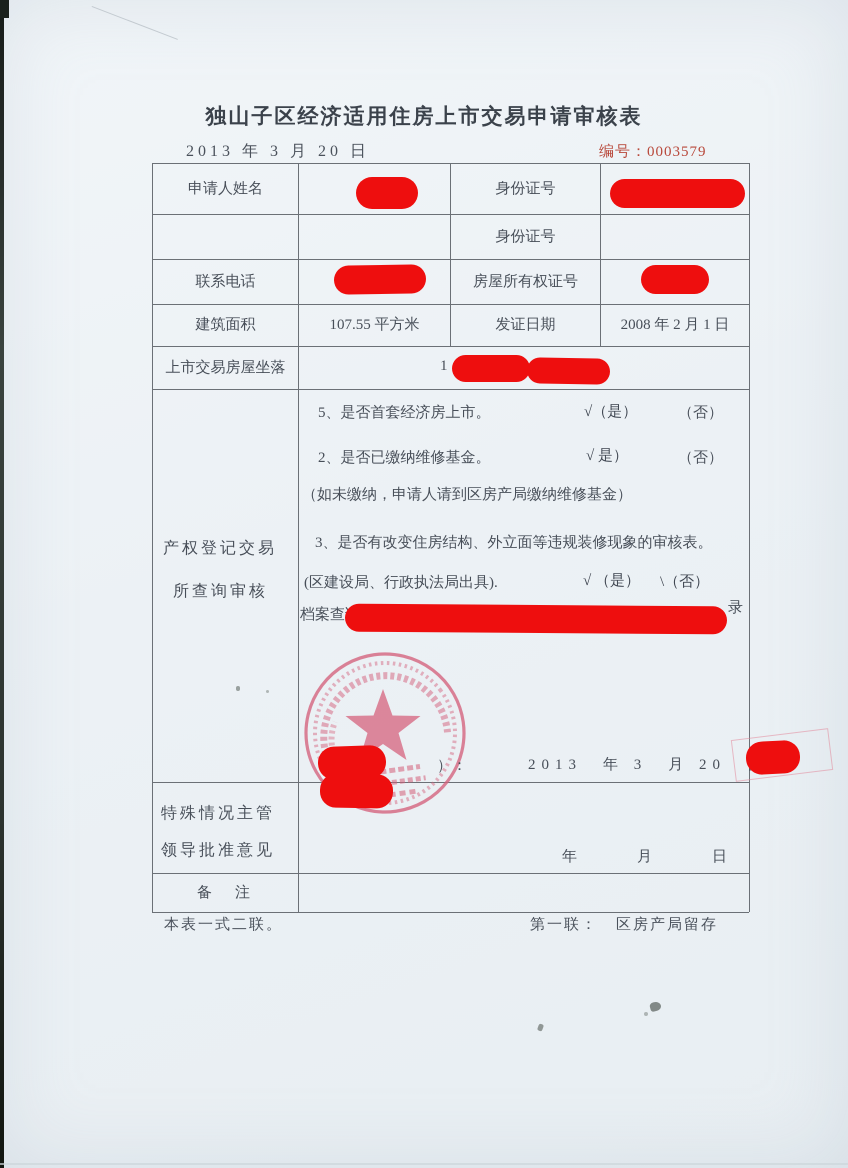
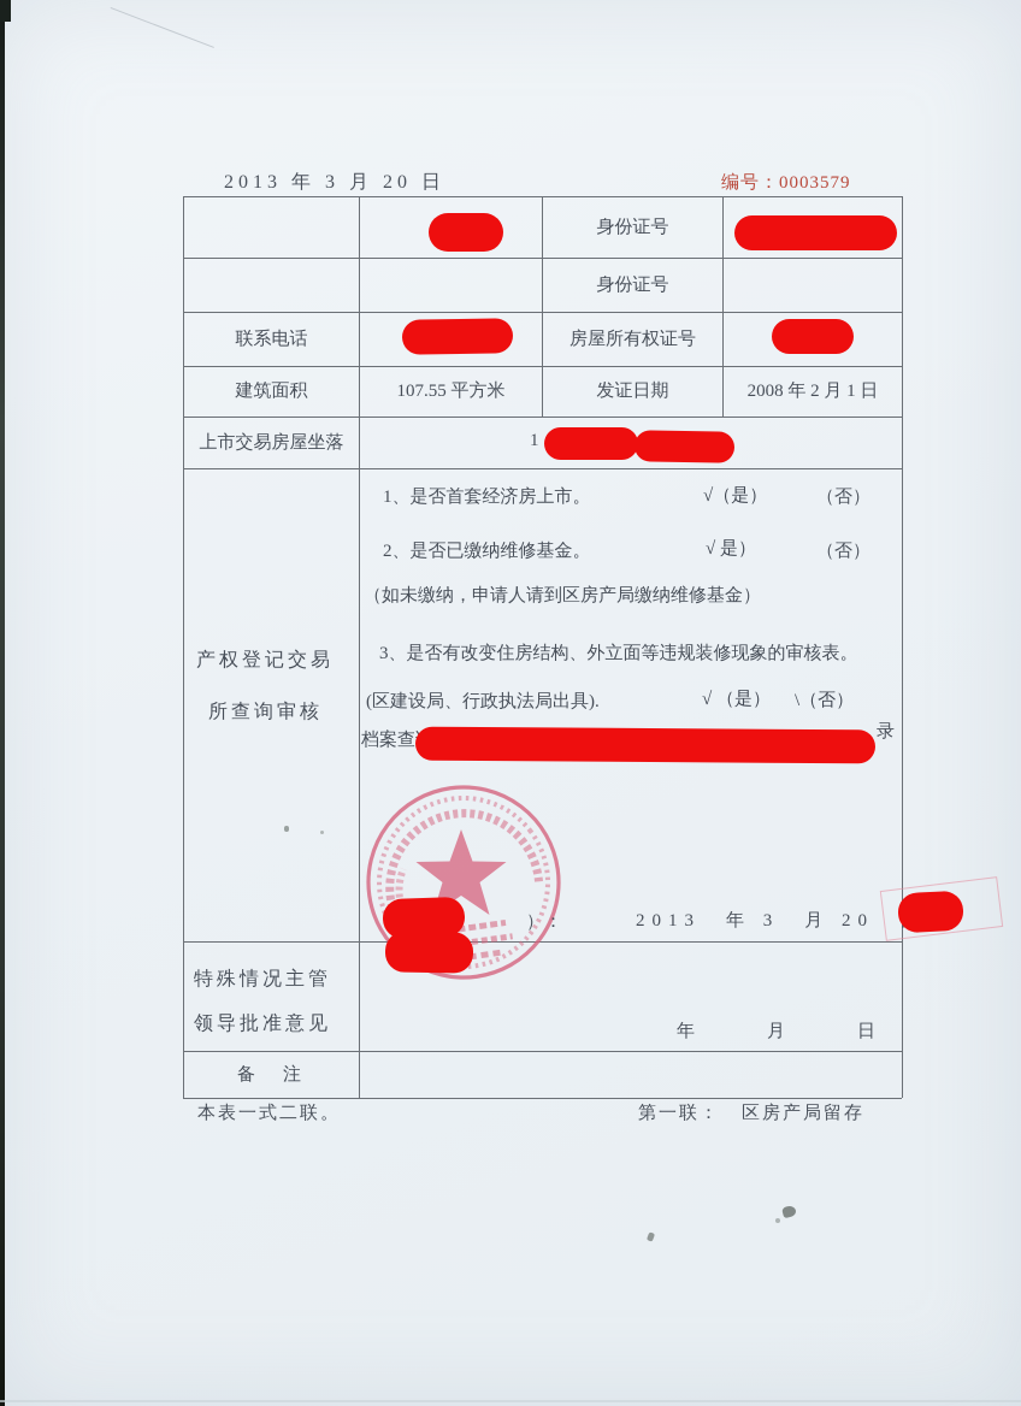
- 独山子区经济适用住房上市交易申请审核表
  2013 年 3 月 20 日
  编号：0003579
- 申请人姓名
  身份证号
  身份证号
  联系电话
  房屋所有权证号
  建筑面积
  107.55 平方米
  发证日期
  2008 年 2 月 1 日
  上市交易房屋坐落
  1
  产权登记交易
  所查询审核
- 5、是否首套经济房上市。
+ 1、是否首套经济房上市。
  √（是）
  （否）
  2、是否已缴纳维修基金。
  √ 是）
  （否）
  （如未缴纳，申请人请到区房产局缴纳维修基金）
  3、是否有改变住房结构、外立面等违规装修现象的审核表。
  (区建设局、行政执法局出具).
  √ （是）
  \（否）
  录
  ）：
  2013 年 3 月 20
  特殊情况主管
  领导批准意见
  年 月 日
  备 注
  本表一式二联。
  第一联：
  区房产局留存
